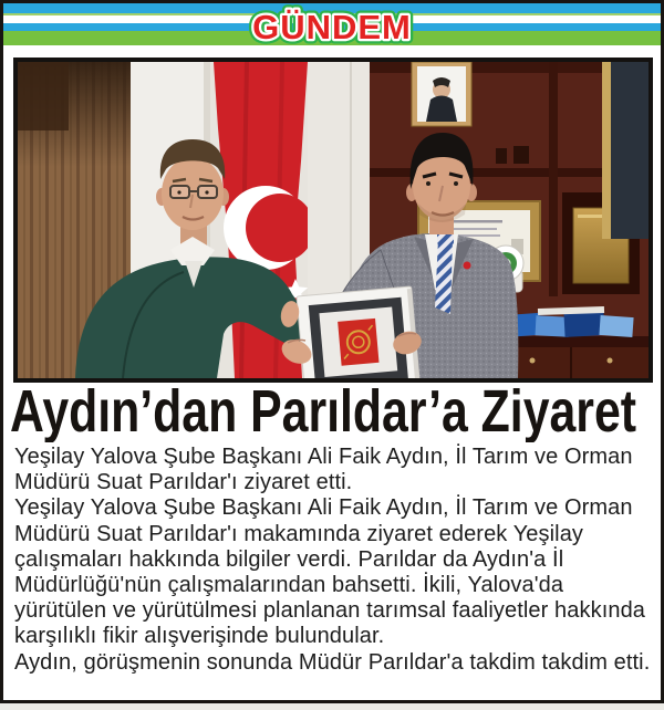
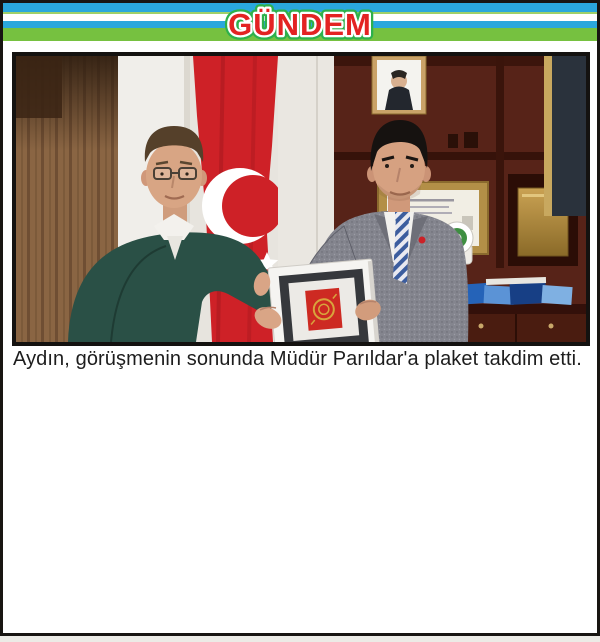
  GÜNDEM
- Aydın’dan Parıldar’a Ziyaret
- Yeşilay Yalova Şube Başkanı Ali Faik Aydın, İl Tarım ve Orman Müdürü Suat Parıldar'ı ziyaret etti.
- Yeşilay Yalova Şube Başkanı Ali Faik Aydın, İl Tarım ve Orman Müdürü Suat Parıldar'ı makamında ziyaret ederek Yeşilay çalışmaları hakkında bilgiler verdi. Parıldar da Aydın'a İl Müdürlüğü'nün çalışmalarından bahsetti. İkili, Yalova'da yürütülen ve yürütülmesi planlanan tarımsal faaliyetler hakkında karşılıklı fikir alışverişinde bulundular.
- Aydın, görüşmenin sonunda Müdür Parıldar'a takdim takdim etti.
+ Aydın, görüşmenin sonunda Müdür Parıldar'a plaket takdim etti.
